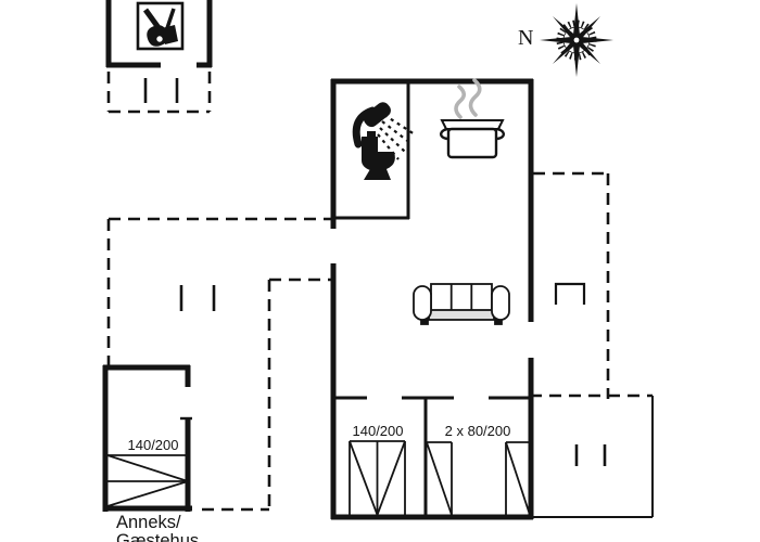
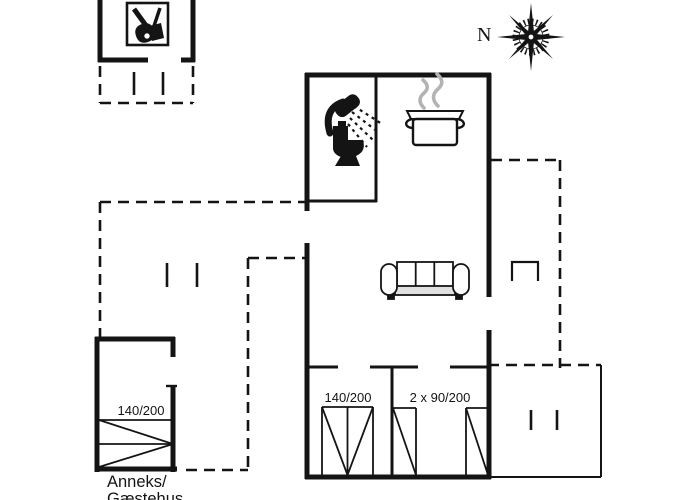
  N
  140/200
- 2 x 80/200
+ 2 x 90/200
  140/200
  Anneks/
  Gæstehus
